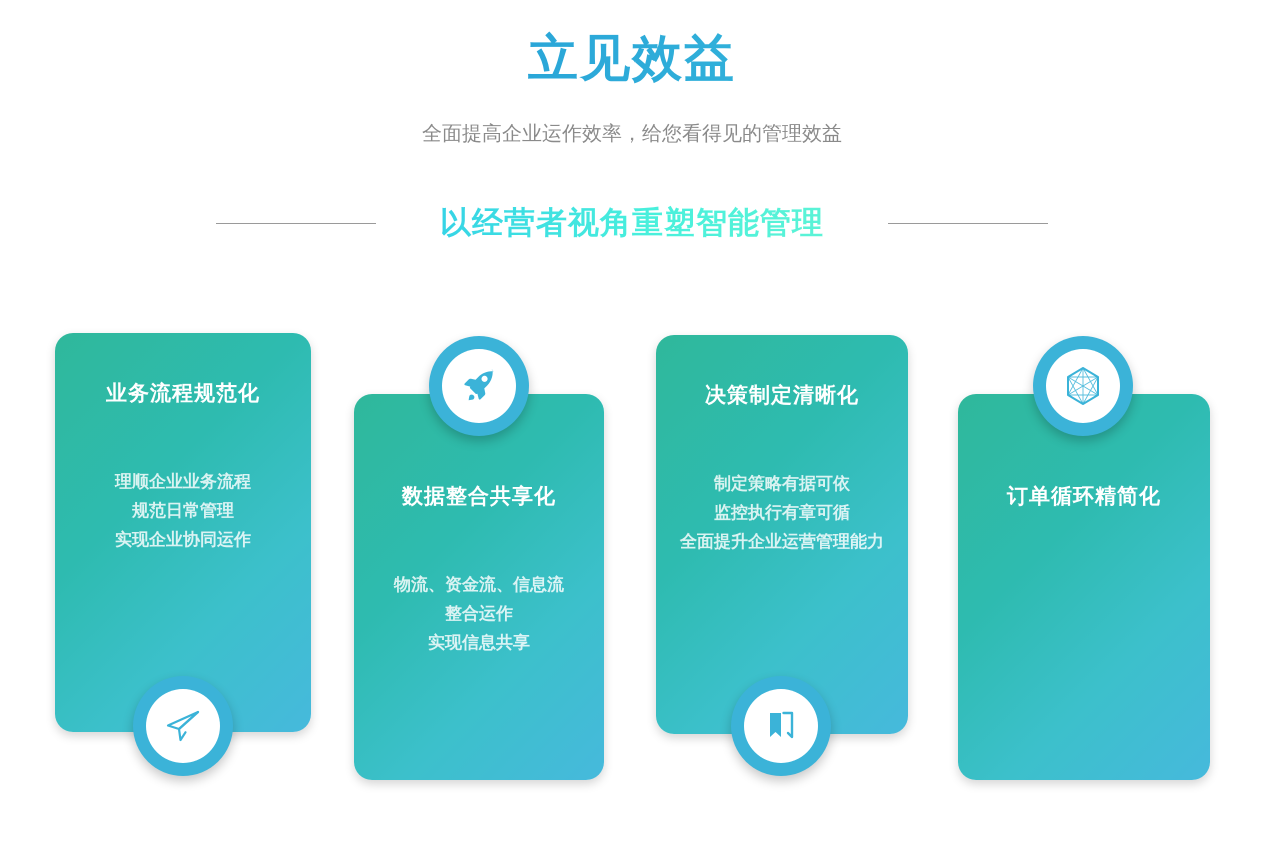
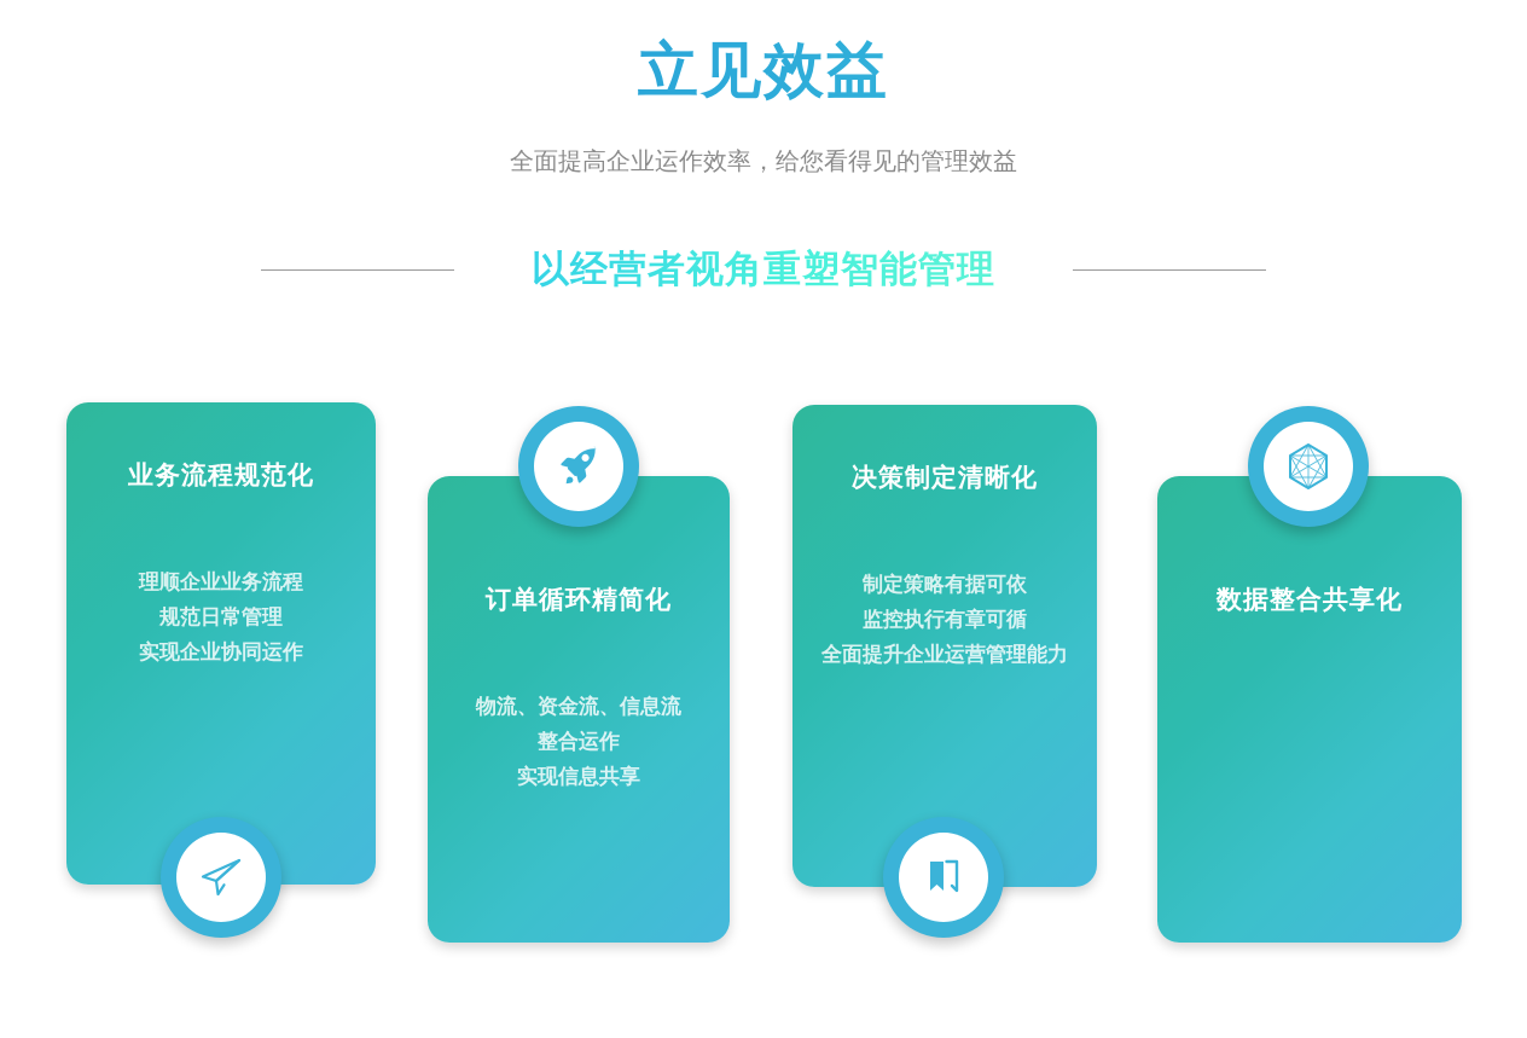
  立见效益
  全面提高企业运作效率，给您看得见的管理效益
  以经营者视角重塑智能管理
  业务流程规范化
  理顺企业业务流程
  规范日常管理
  实现企业协同运作
- 数据整合共享化
+ 订单循环精简化
  物流、资金流、信息流
  整合运作
  实现信息共享
  决策制定清晰化
  制定策略有据可依
  监控执行有章可循
  全面提升企业运营管理能力
- 订单循环精简化
+ 数据整合共享化
